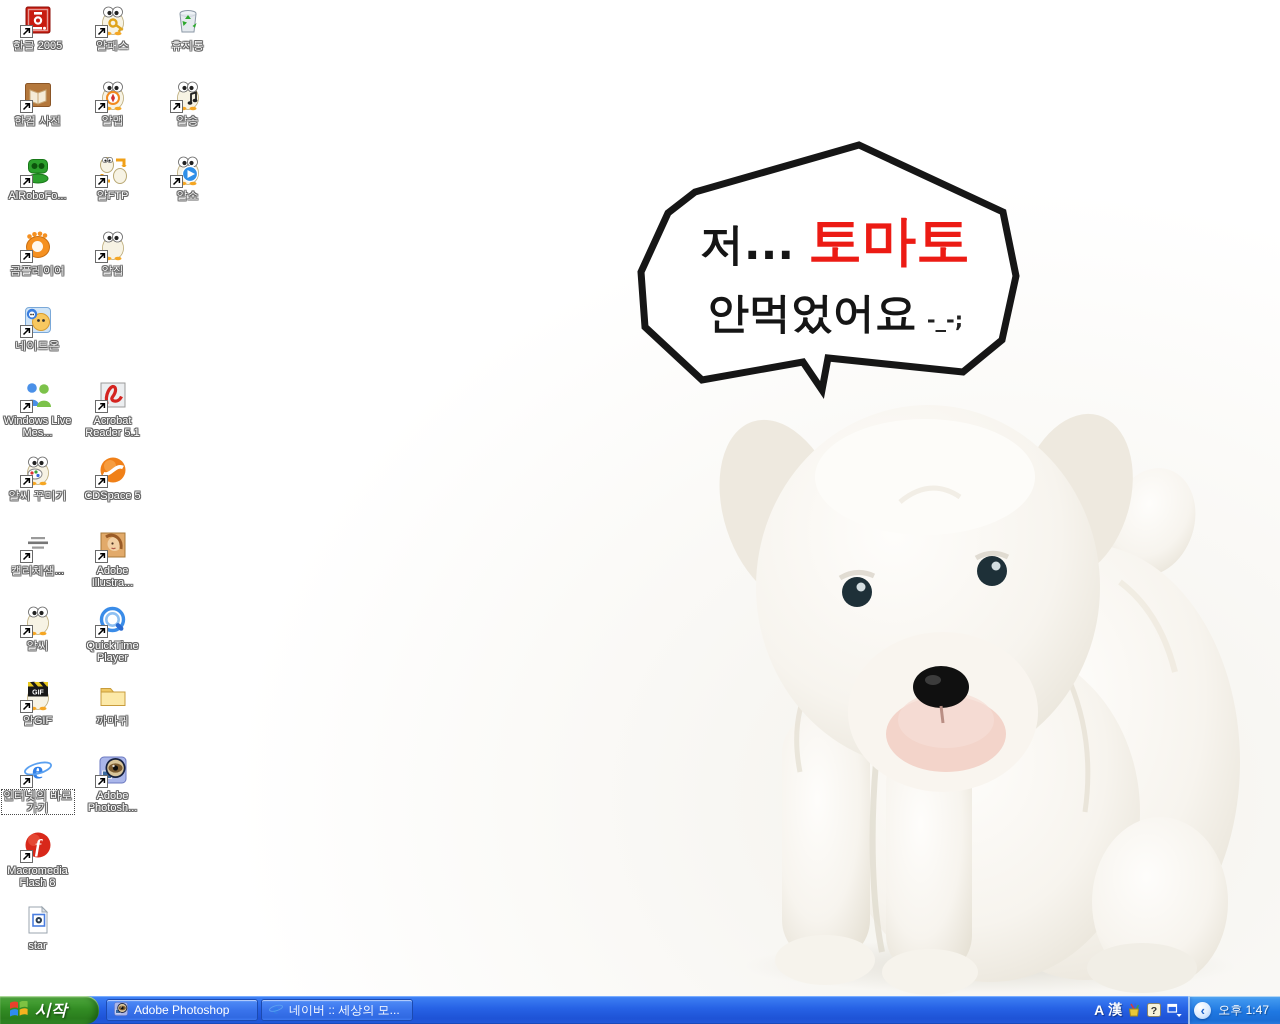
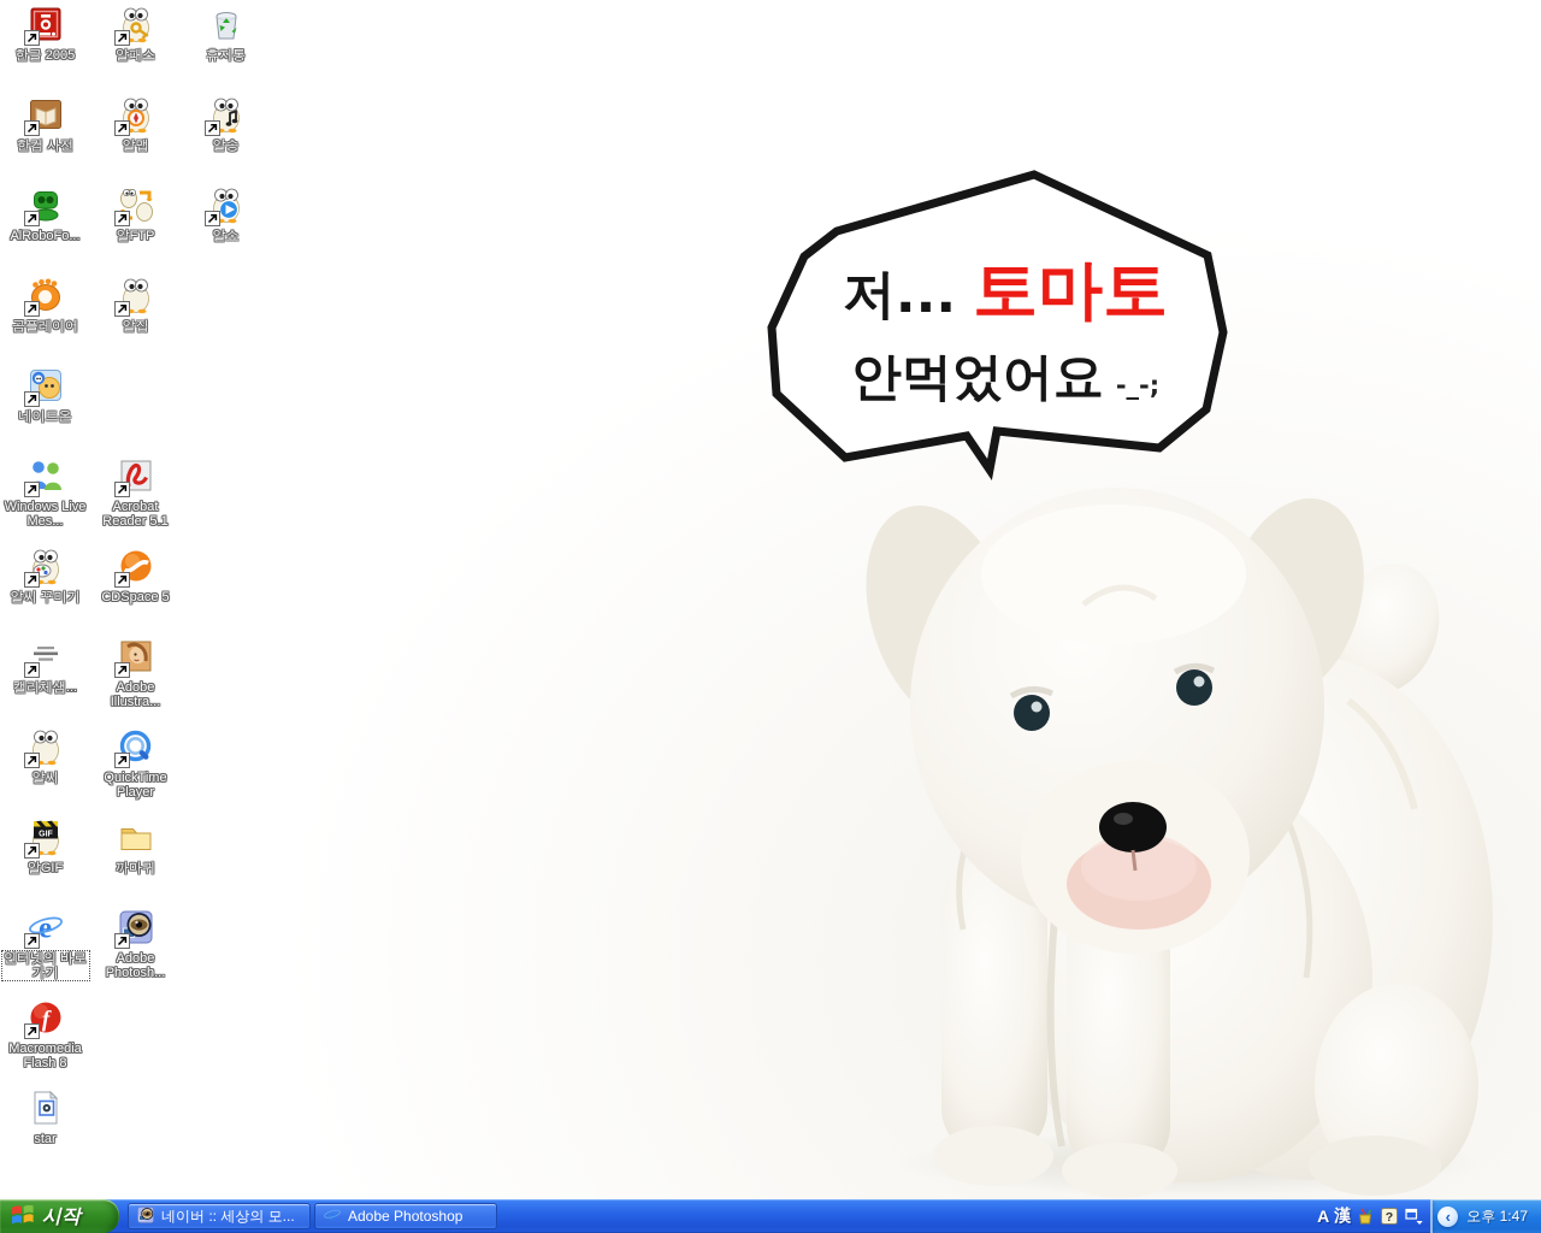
  저...
  토마토
  안먹었어요
  -_-;
  한글 2005
  알패스
  휴지통
  한컴 사전
  알맵
  알송
  AlRoboFo...
  알FTP
  알쇼
  곰플레이어
  알집
  네이트온
  Windows Live Mes...
  Acrobat Reader 5.1
  알씨 꾸미기
  CDSpace 5
  캘리체샘...
  Adobe Illustra...
  알씨
  QuickTime Player
  알GIF
  까마귀
  e
  인터넷의 바로 가기
  Adobe Photosh...
  f
  Macromedia Flash 8
  star
  시작
- Adobe Photoshop
+ 네이버 :: 세상의 모...
  e
- 네이버 :: 세상의 모...
+ Adobe Photoshop
  A
  漢
  ?
  ‹
  오후 1:47
